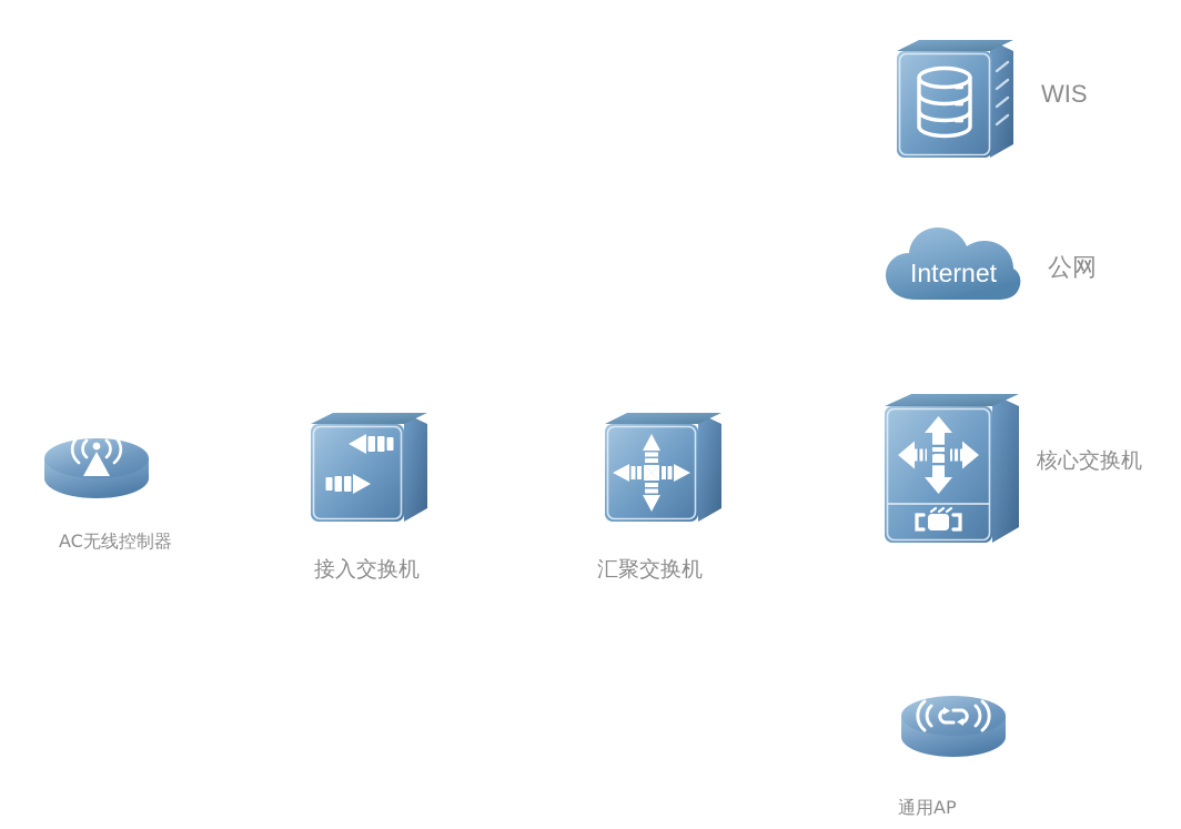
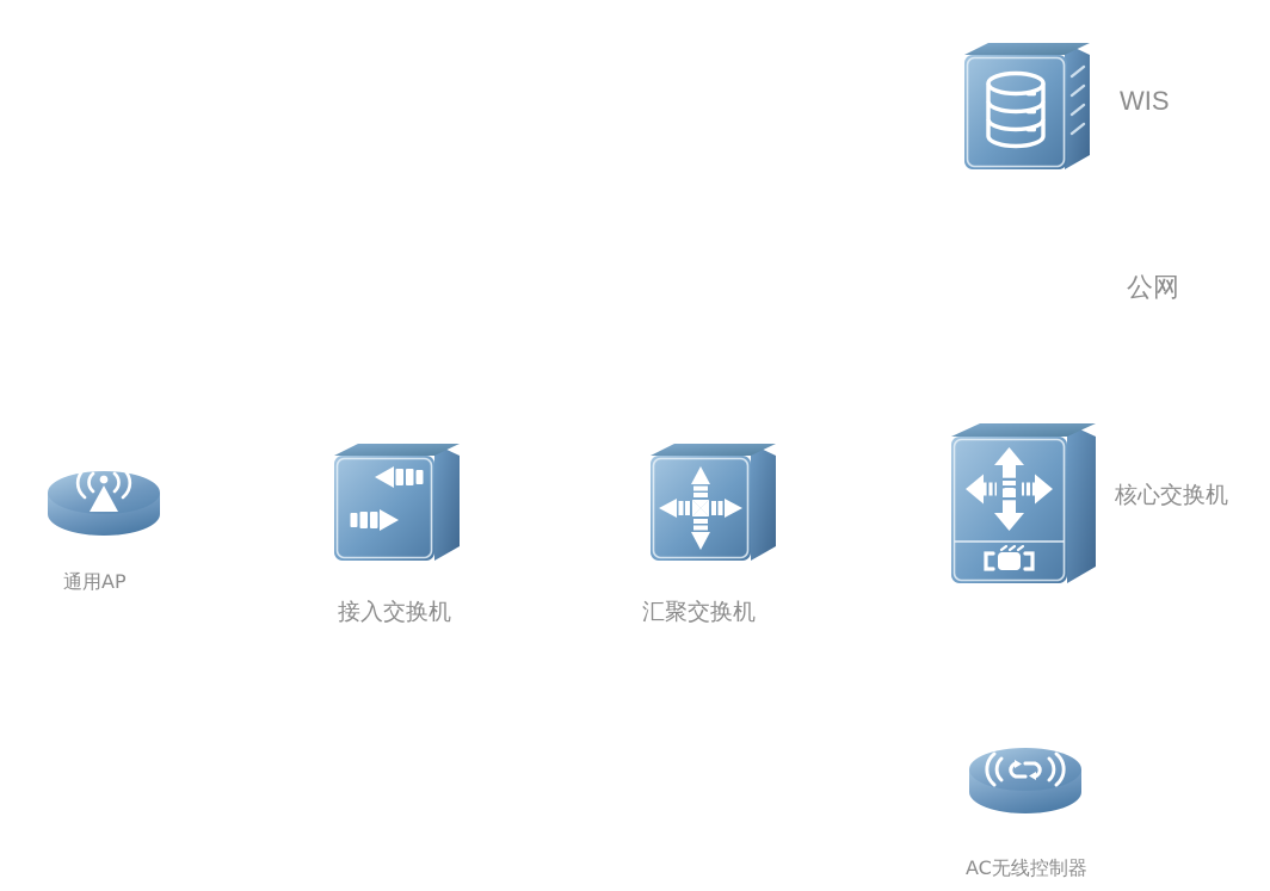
  WIS
- Internet
  公网
  核心交换机
- 通用AP
+ AC无线控制器
  汇聚交换机
  接入交换机
- AC无线控制器
+ 通用AP
